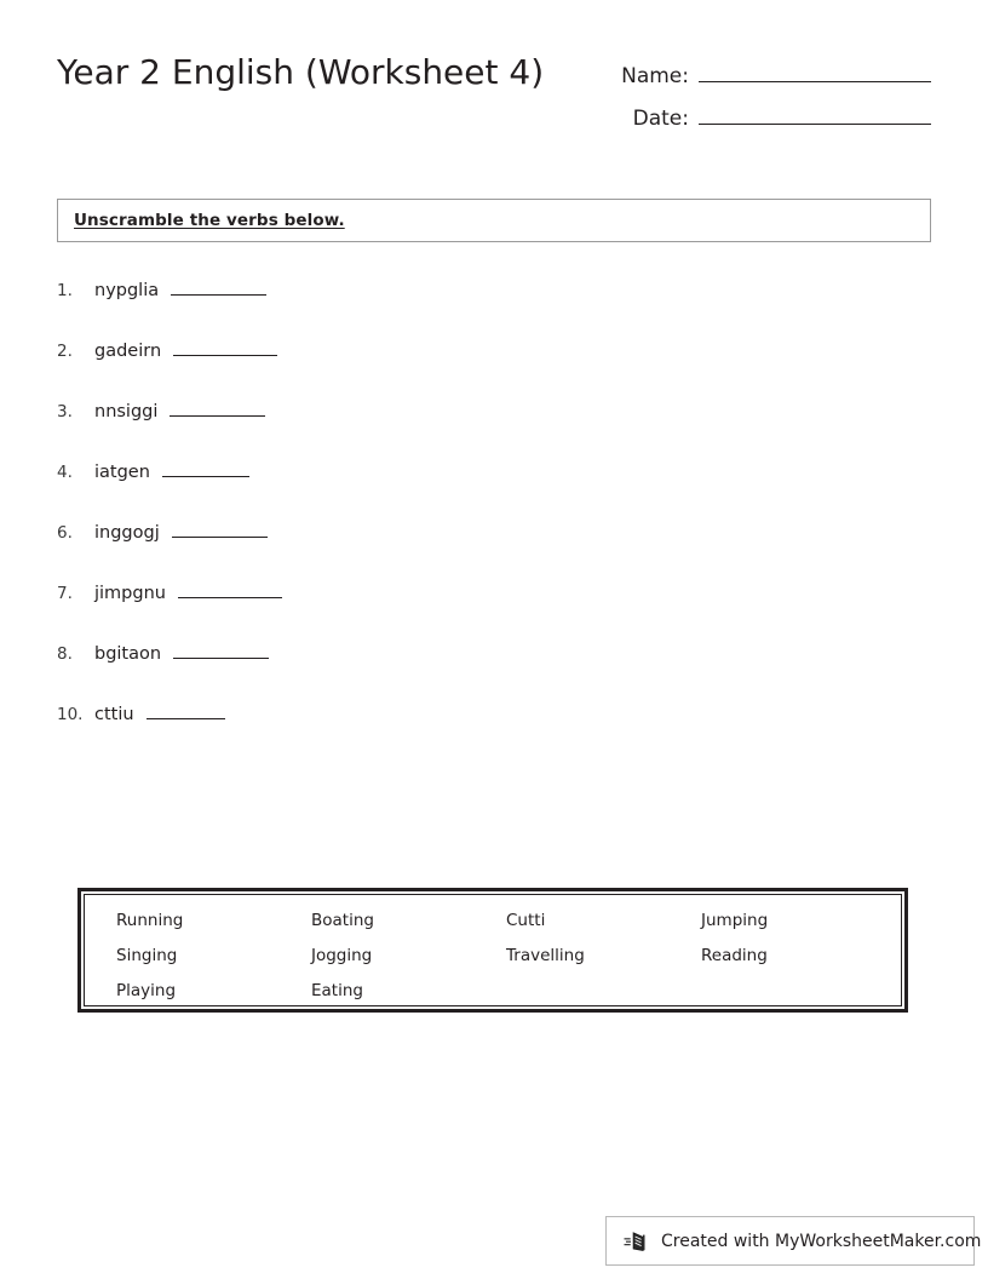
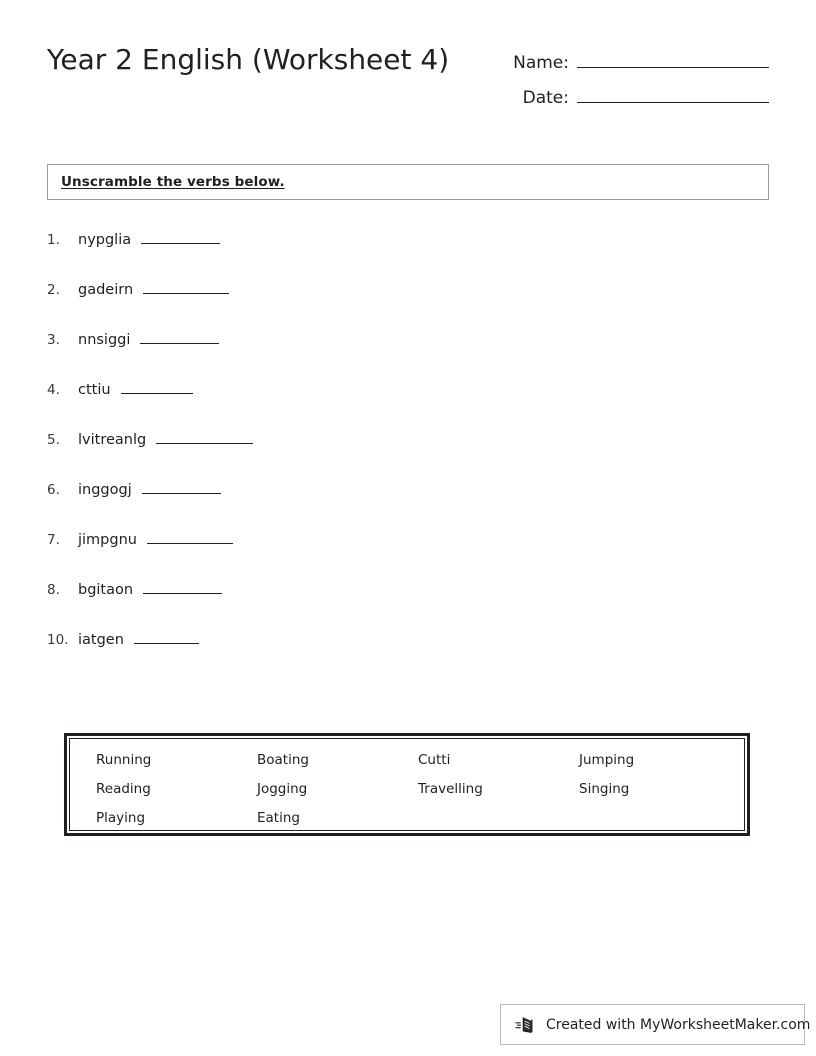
  Year 2 English (Worksheet 4)
  Name:
  Date:
  Unscramble the verbs below.
  1.
  nypglia
  2.
  gadeirn
  3.
  nnsiggi
  4.
- iatgen
+ cttiu
+ 5.
+ lvitreanlg
  6.
  inggogj
  7.
  jimpgnu
  8.
  bgitaon
  10.
- cttiu
+ iatgen
  Running
  Boating
  Cutti
  Jumping
- Singing
+ Reading
  Jogging
  Travelling
- Reading
+ Singing
  Playing
  Eating
  Created with MyWorksheetMaker.com
